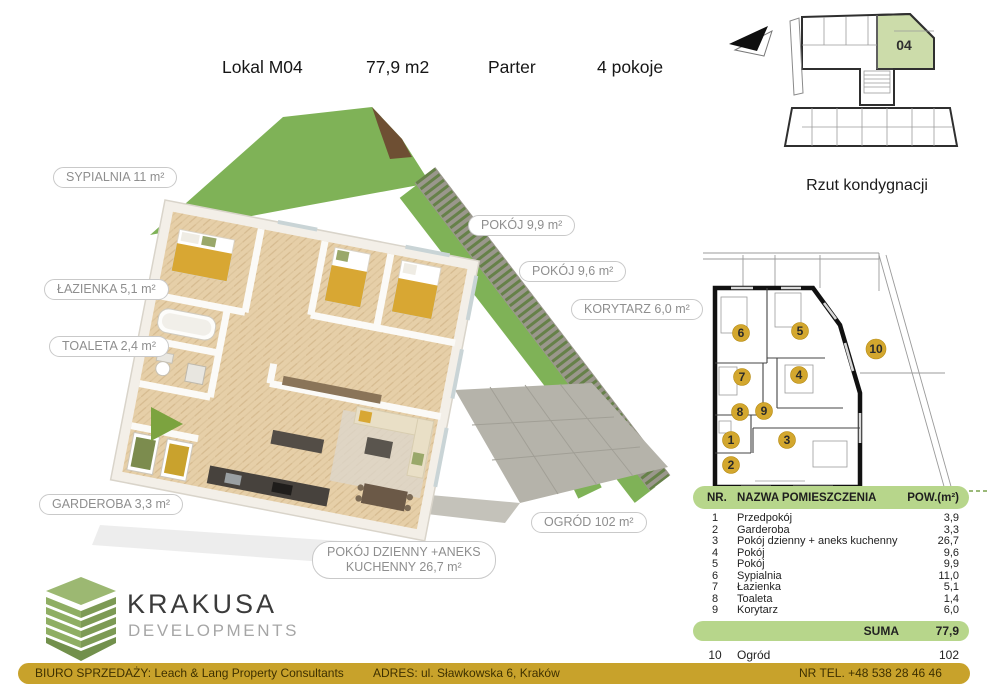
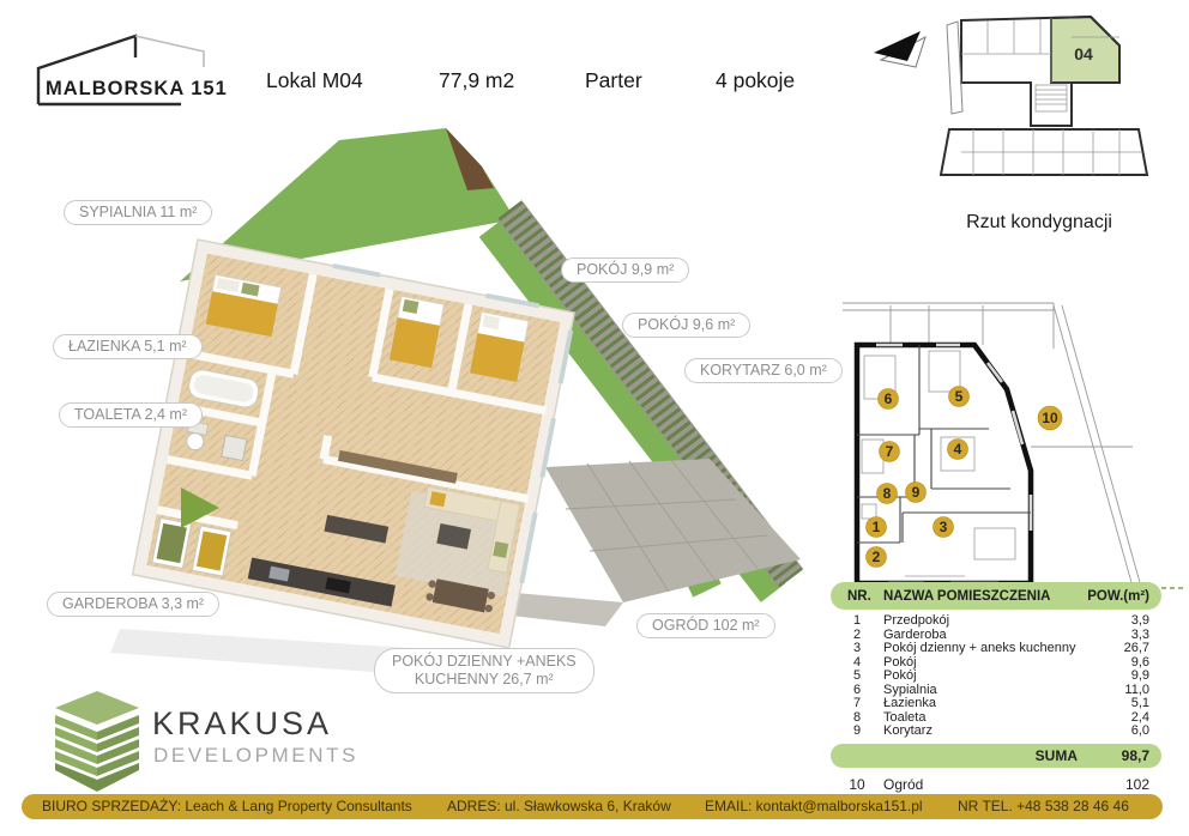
+ MALBORSKA 151
  Lokal M04
  77,9 m2
  Parter
  4 pokoje
  04
  Rzut kondygnacji
  SYPIALNIA 11 m²
  POKÓJ 9,9 m²
  POKÓJ 9,6 m²
  KORYTARZ 6,0 m²
  ŁAZIENKA 5,1 m²
  TOALETA 2,4 m²
  GARDEROBA 3,3 m²
  OGRÓD 102 m²
  POKÓJ DZIENNY +ANEKS
  KUCHENNY 26,7 m²
  1
  2
  3
  4
  5
  6
  7
  8
  9
  10
  NR.
  NAZWA POMIESZCZENIA
  POW.(m²)
  1
  Przedpokój
  3,9
  2
  Garderoba
  3,3
  3
  Pokój dzienny + aneks kuchenny
  26,7
  4
  Pokój
  9,6
  5
  Pokój
  9,9
  6
  Sypialnia
  11,0
  7
  Łazienka
  5,1
  8
  Toaleta
- 1,4
+ 2,4
  9
  Korytarz
  6,0
  SUMA
- 77,9
+ 98,7
  10
  Ogród
  102
  KRAKUSA
  DEVELOPMENTS
  BIURO SPRZEDAŻY: Leach & Lang Property Consultants
  ADRES: ul. Sławkowska 6, Kraków
+ EMAIL: kontakt@malborska151.pl
  NR TEL. +48 538 28 46 46
